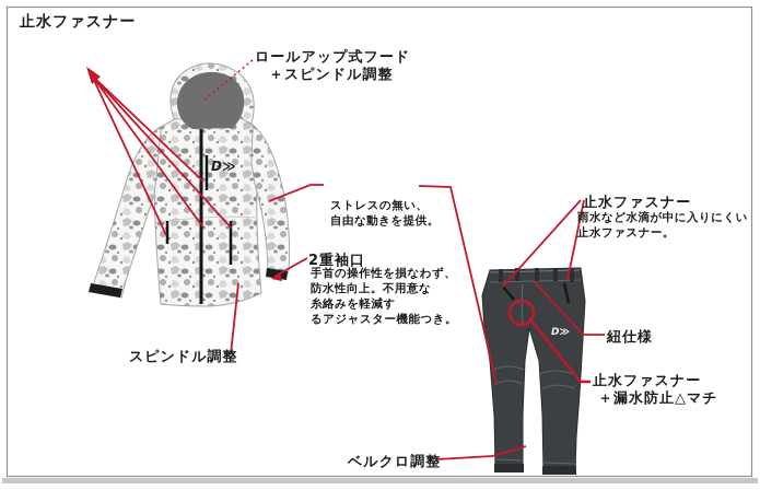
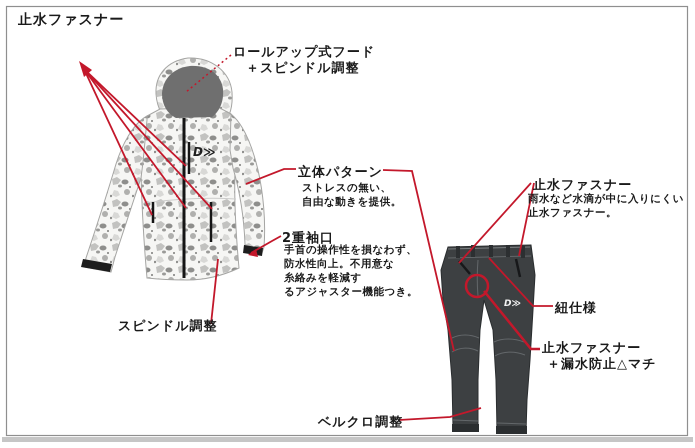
  D≫
  D≫
  止水ファスナー
  ロールアップ式フード
  ＋スピンドル調整
+ 立体パターン
  ストレスの無い、
  自由な動きを提供。
  2重袖口
  手首の操作性を損なわず、
  防水性向上。不用意な
  糸絡みを軽減す
  るアジャスター機能つき。
  スピンドル調整
  止水ファスナー
  雨水など水滴が中に入りにくい
  止水ファスナー。
  紐仕様
  止水ファスナー
  ＋漏水防止△マチ
  ベルクロ調整
